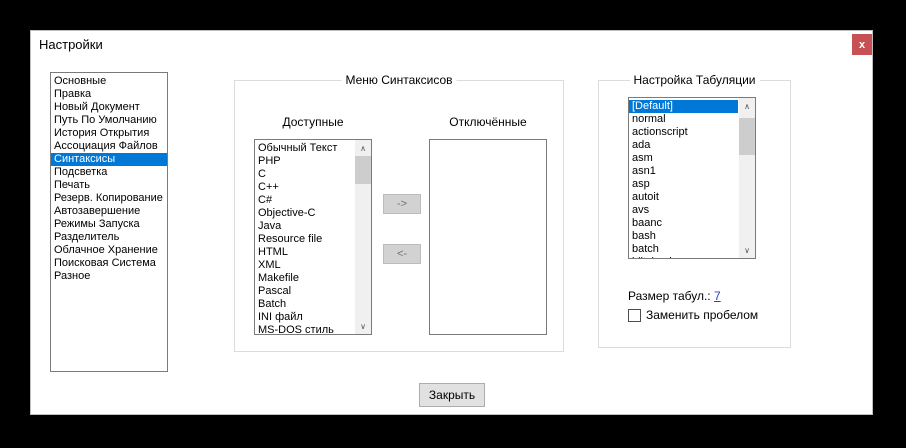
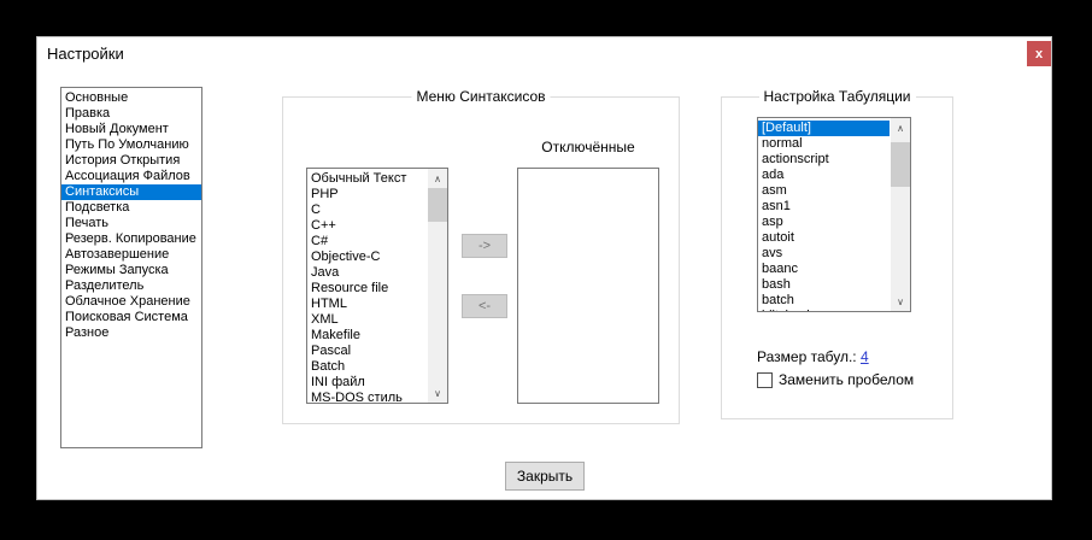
  Настройки
  x
  Основные
  Правка
  Новый Документ
  Путь По Умолчанию
  История Открытия
  Ассоциация Файлов
  Синтаксисы
  Подсветка
  Печать
  Резерв. Копирование
  Автозавершение
  Режимы Запуска
  Разделитель
  Облачное Хранение
  Поисковая Система
  Разное
  Меню Синтаксисов
- Доступные
  Отключённые
  ∧
  ∨
  Обычный Текст
  PHP
  C
  C++
  C#
  Objective-C
  Java
  Resource file
  HTML
  XML
  Makefile
  Pascal
  Batch
  INI файл
  MS-DOS стиль
  ->
  <-
  Настройка Табуляции
  ∧
  ∨
  [Default]
  normal
  actionscript
  ada
  asm
  asn1
  asp
  autoit
  avs
  baanc
  bash
  batch
- Размер табул.: 7
+ Размер табул.: 4
  Заменить пробелом
  Закрыть
